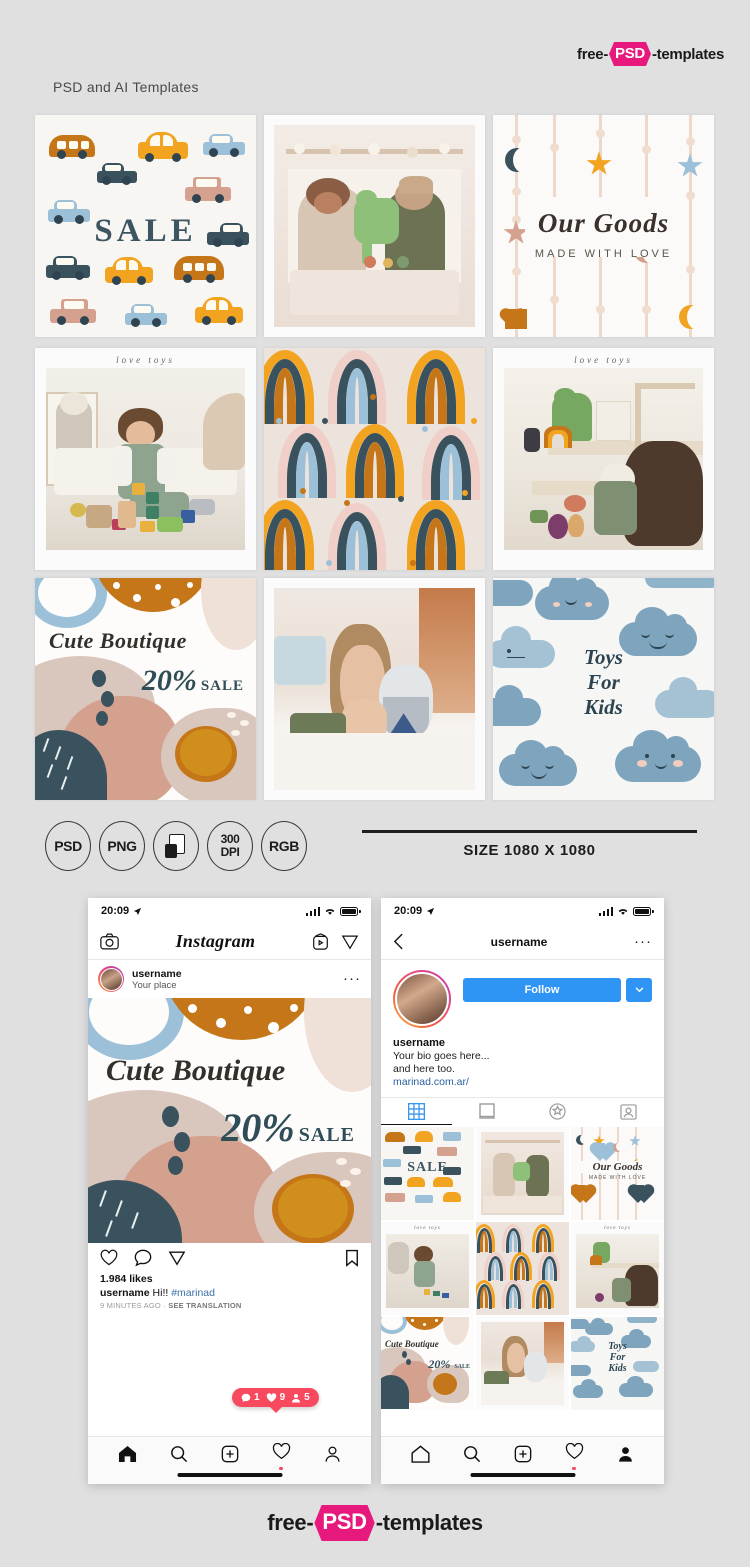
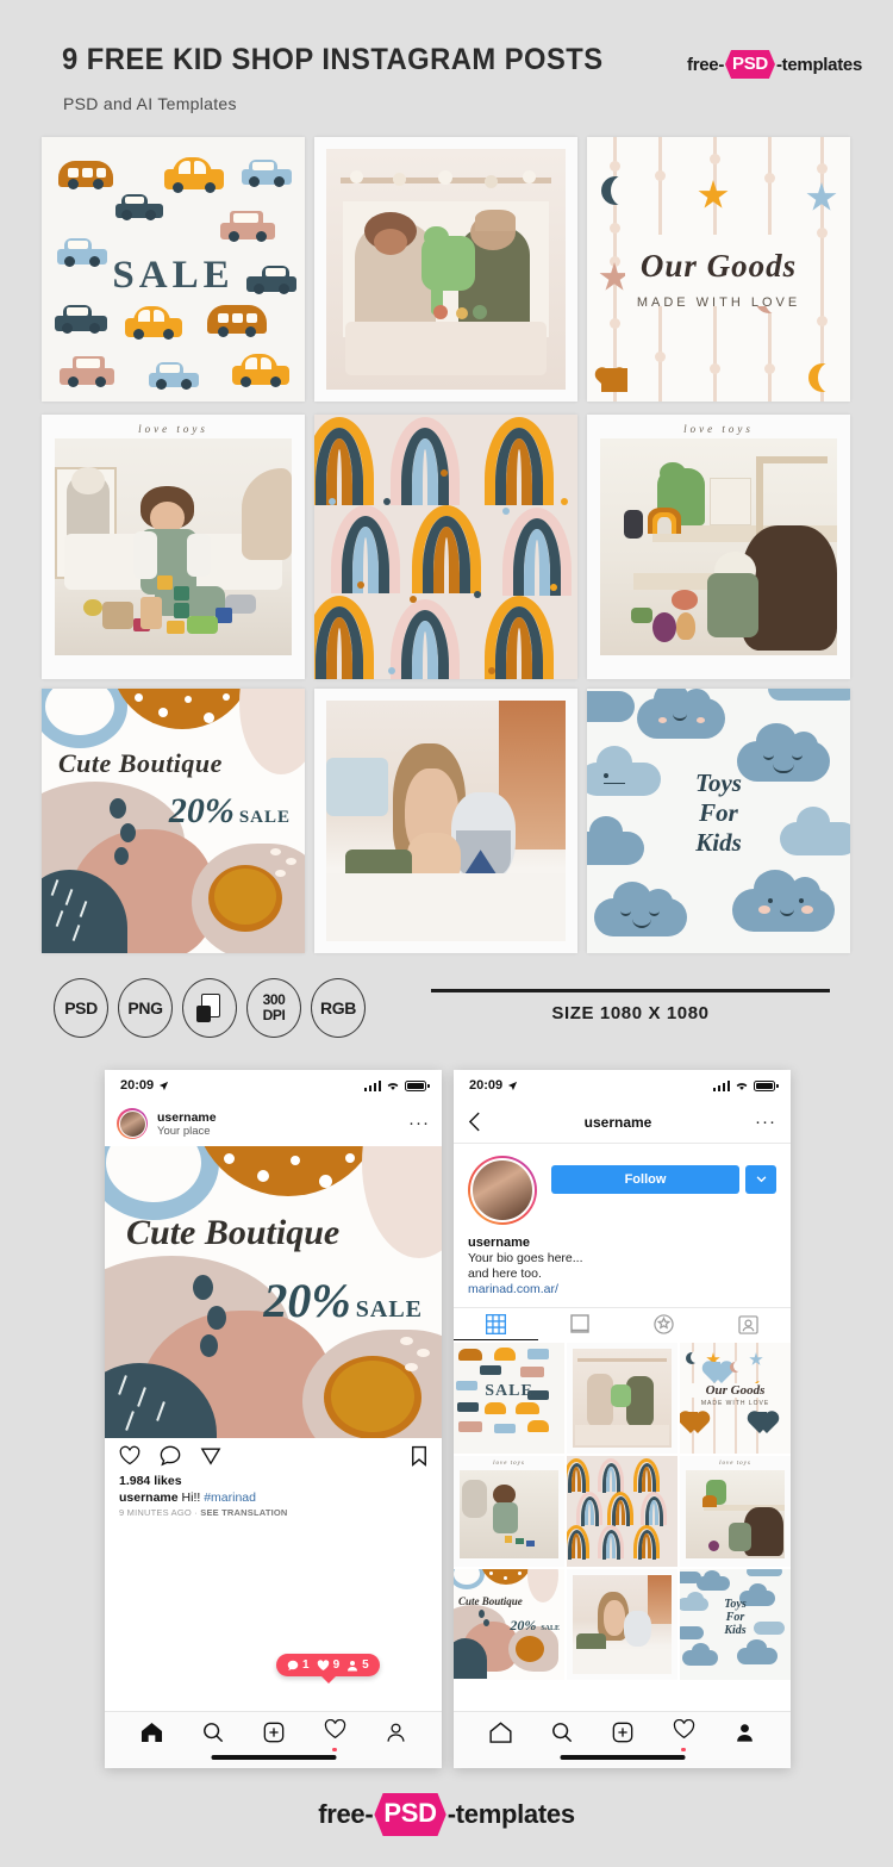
+ 9 FREE KID SHOP INSTAGRAM POSTS
  PSD and AI Templates
  free-
  PSD
  -templates
  SALE
  Our Goods
  MADE WITH LOVE
  love toys
  love toys
  Cute Boutique
  20% SALE
  Toys
  For
  Kids
  PSD
  PNG
  300
  DPI
  RGB
  SIZE 1080 X 1080
  20:09
- Instagram
  username
  Your place
  ···
  Cute Boutique
  20% SALE
  1.984 likes
  username Hi!! #marinad
  9 MINUTES AGO · SEE TRANSLATION
  1
  9
  5
  20:09
  username
  ···
  Follow
  username
  Your bio goes here...
  and here too.
  marinad.com.ar/
  SALE
  Our Goods
  Cute Boutique
  Toys
  For
  Kids
  free-
  PSD
  -templates
